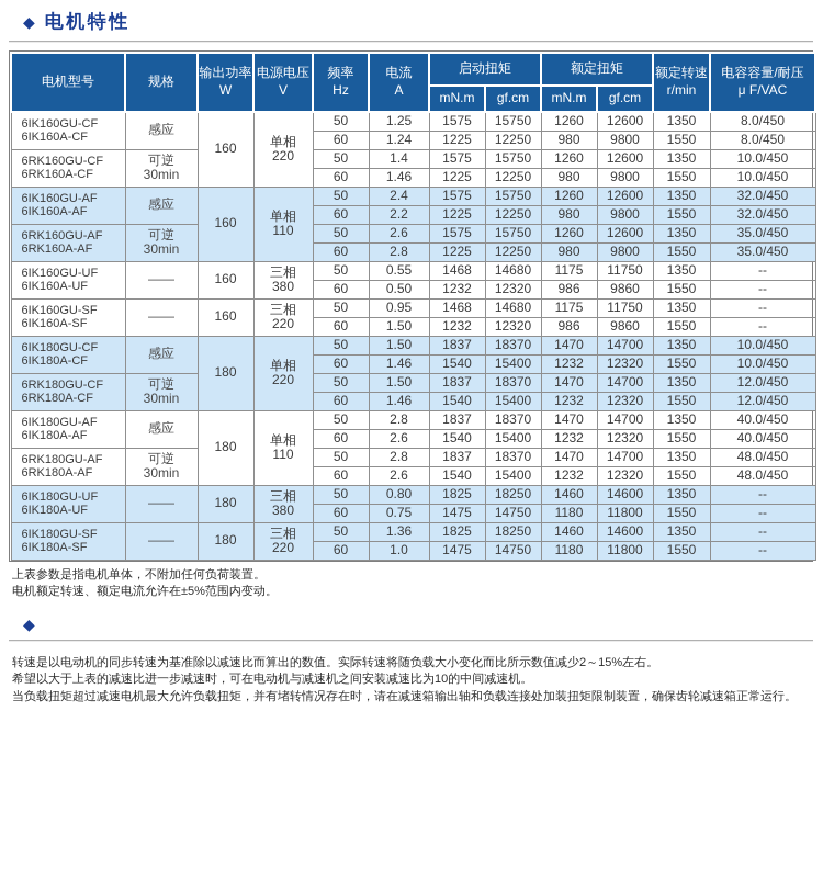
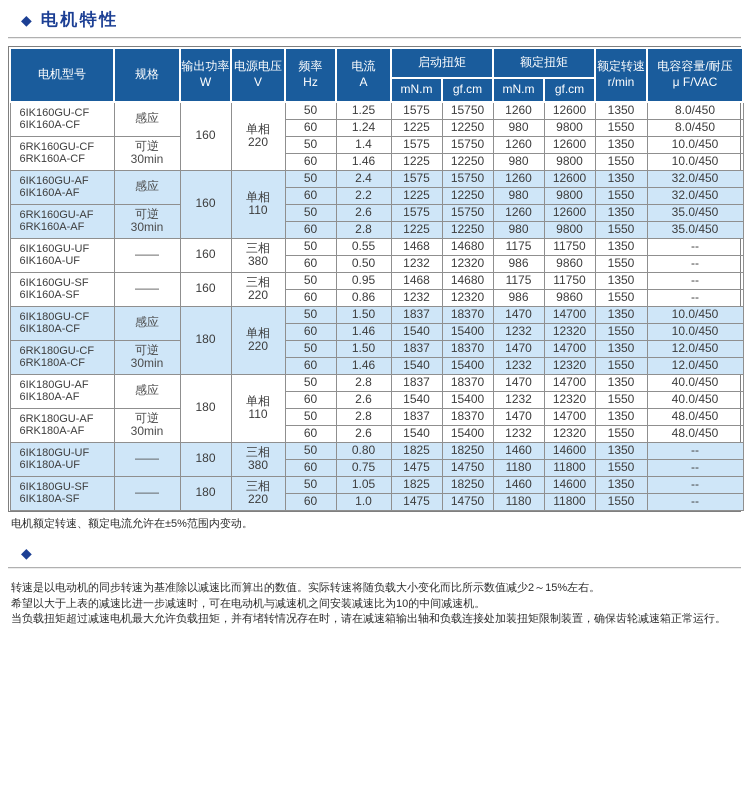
  ◆
  电机特性
  电机型号	规格	输出功率 W	电源电压 V	频率 Hz	电流 A	启动扭矩	额定扭矩	额定转速 r/min	电容容量/耐压 μ F/VAC
  mN.m	gf.cm	mN.m	gf.cm
  6IK160GU-CF 6IK160A-CF	感应	160	单相 220	50	1.25	1575	15750	1260	12600	1350	8.0/450
  60	1.24	1225	12250	980	9800	1550	8.0/450
  6RK160GU-CF 6RK160A-CF	可逆 30min	50	1.4	1575	15750	1260	12600	1350	10.0/450
  60	1.46	1225	12250	980	9800	1550	10.0/450
  6IK160GU-AF 6IK160A-AF	感应	160	单相 110	50	2.4	1575	15750	1260	12600	1350	32.0/450
  60	2.2	1225	12250	980	9800	1550	32.0/450
  6RK160GU-AF 6RK160A-AF	可逆 30min	50	2.6	1575	15750	1260	12600	1350	35.0/450
  60	2.8	1225	12250	980	9800	1550	35.0/450
  6IK160GU-UF 6IK160A-UF	——	160	三相 380	50	0.55	1468	14680	1175	11750	1350	--
  60	0.50	1232	12320	986	9860	1550	--
  6IK160GU-SF 6IK160A-SF	——	160	三相 220	50	0.95	1468	14680	1175	11750	1350	--
- 60	1.50	1232	12320	986	9860	1550	--
+ 60	0.86	1232	12320	986	9860	1550	--
  6IK180GU-CF 6IK180A-CF	感应	180	单相 220	50	1.50	1837	18370	1470	14700	1350	10.0/450
  60	1.46	1540	15400	1232	12320	1550	10.0/450
  6RK180GU-CF 6RK180A-CF	可逆 30min	50	1.50	1837	18370	1470	14700	1350	12.0/450
  60	1.46	1540	15400	1232	12320	1550	12.0/450
  6IK180GU-AF 6IK180A-AF	感应	180	单相 110	50	2.8	1837	18370	1470	14700	1350	40.0/450
  60	2.6	1540	15400	1232	12320	1550	40.0/450
  6RK180GU-AF 6RK180A-AF	可逆 30min	50	2.8	1837	18370	1470	14700	1350	48.0/450
  60	2.6	1540	15400	1232	12320	1550	48.0/450
  6IK180GU-UF 6IK180A-UF	——	180	三相 380	50	0.80	1825	18250	1460	14600	1350	--
  60	0.75	1475	14750	1180	11800	1550	--
- 6IK180GU-SF 6IK180A-SF	——	180	三相 220	50	1.36	1825	18250	1460	14600	1350	--
+ 6IK180GU-SF 6IK180A-SF	——	180	三相 220	50	1.05	1825	18250	1460	14600	1350	--
  60	1.0	1475	14750	1180	11800	1550	--
- 上表参数是指电机单体，不附加任何负荷装置。
  电机额定转速、额定电流允许在±5%范围内变动。
  ◆
  转速是以电动机的同步转速为基准除以减速比而算出的数值。实际转速将随负载大小变化而比所示数值减少2～15%左右。
  希望以大于上表的减速比进一步减速时，可在电动机与减速机之间安装减速比为10的中间减速机。
  当负载扭矩超过减速电机最大允许负载扭矩，并有堵转情况存在时，请在减速箱输出轴和负载连接处加装扭矩限制装置，确保齿轮减速箱正常运行。
